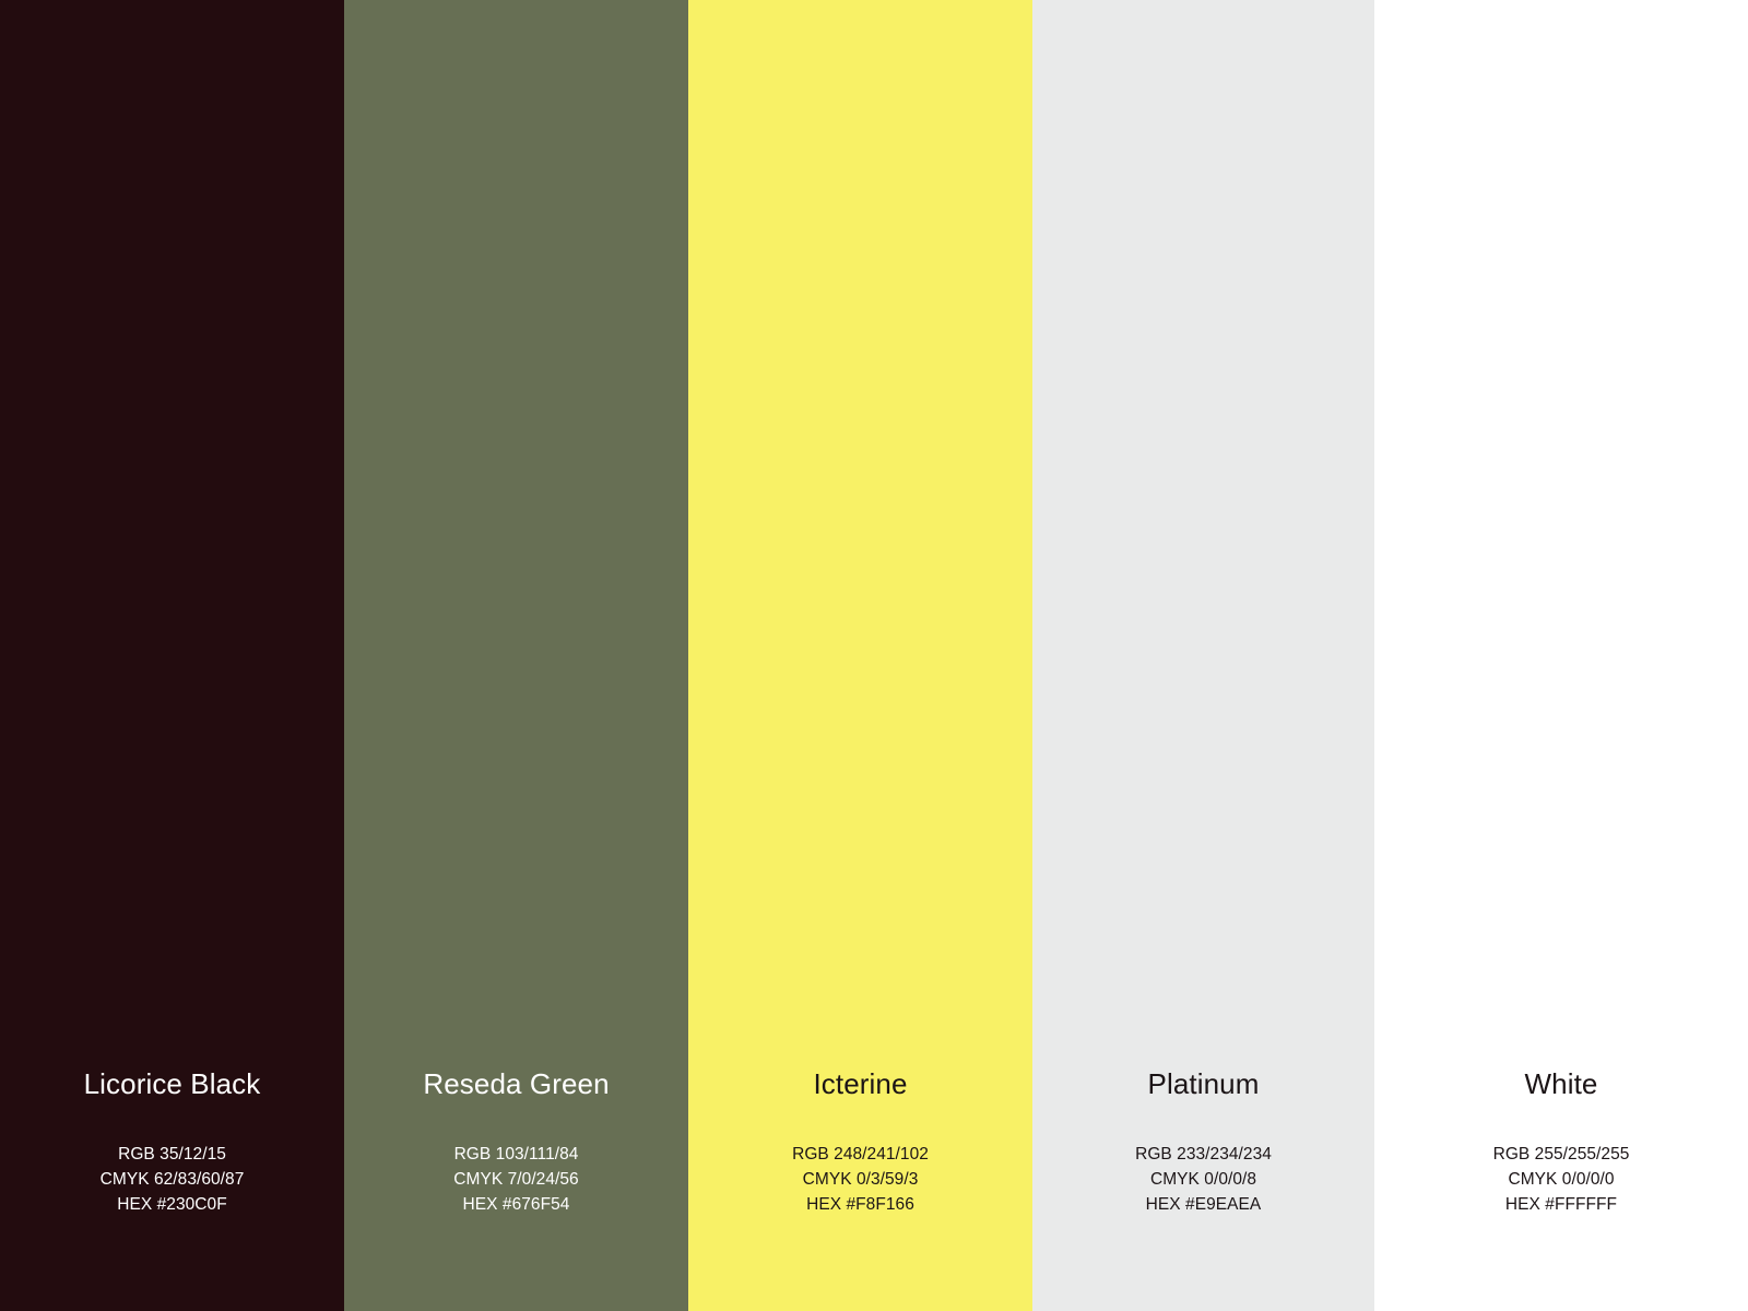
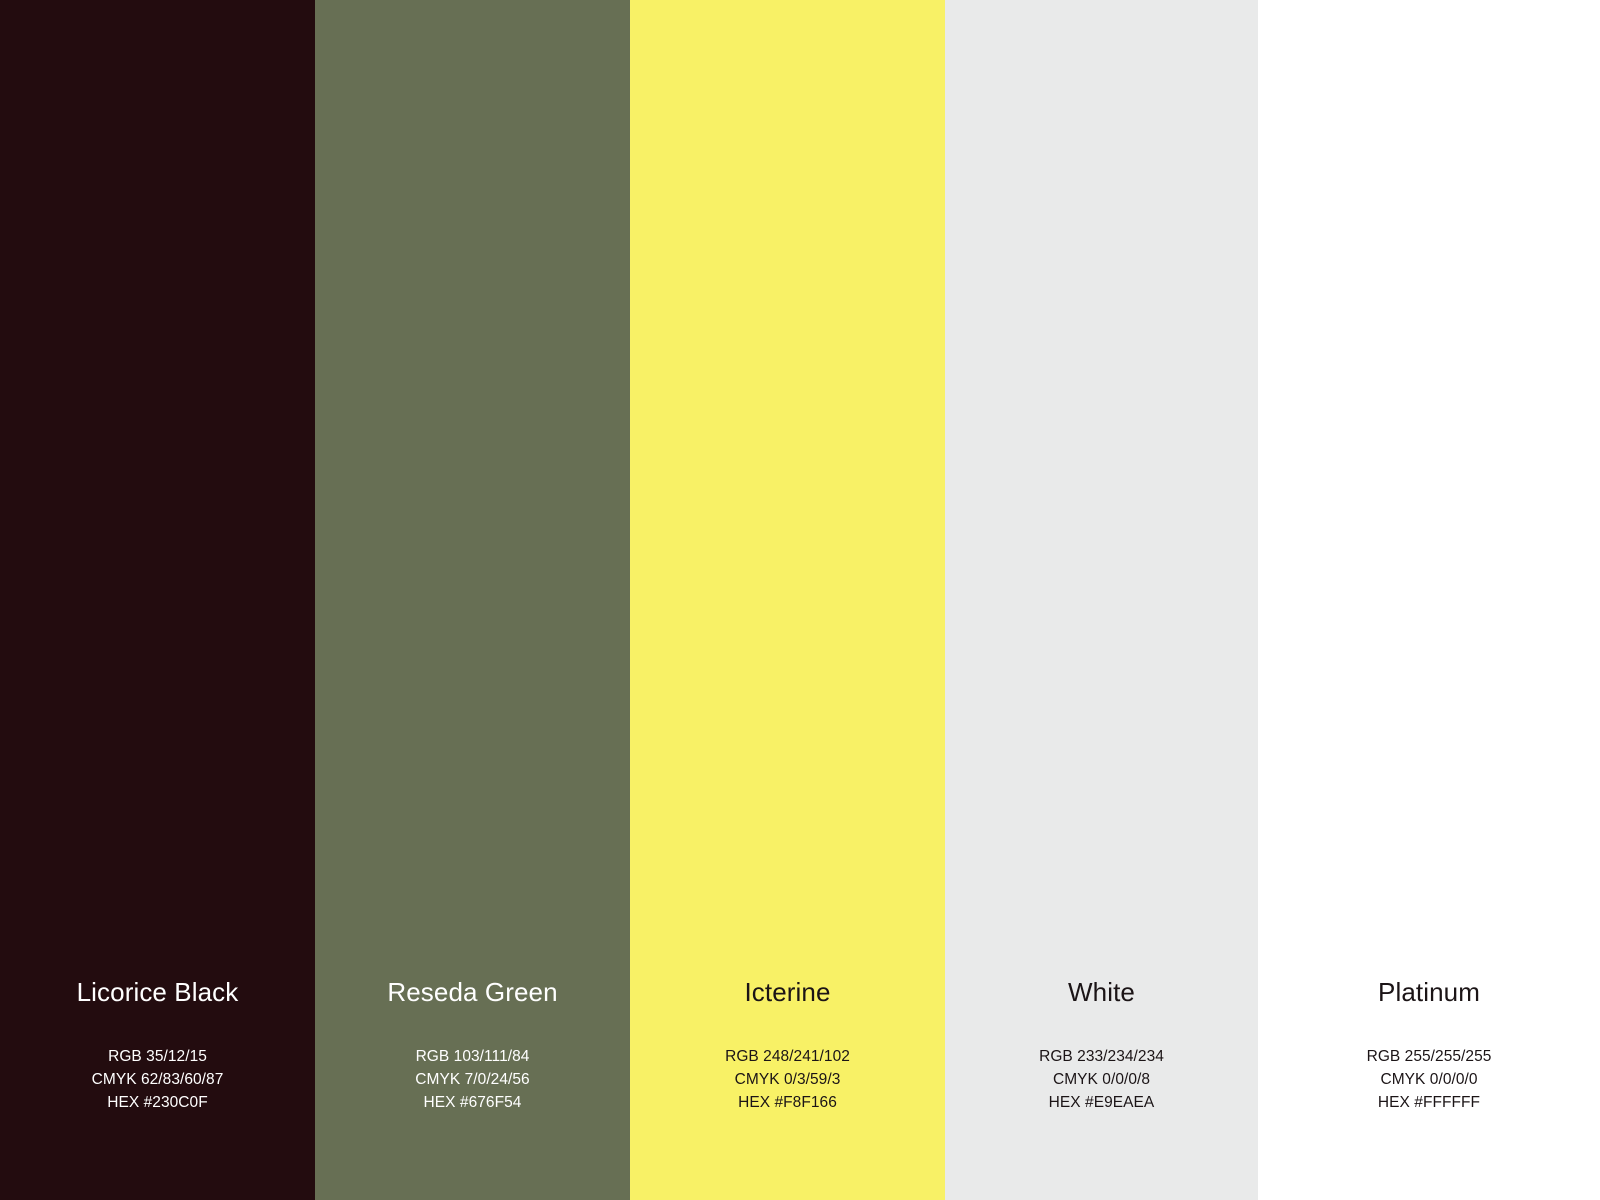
  Licorice Black
  RGB 35/12/15
  CMYK 62/83/60/87
  HEX #230C0F
  Reseda Green
  RGB 103/111/84
  CMYK 7/0/24/56
  HEX #676F54
  Icterine
  RGB 248/241/102
  CMYK 0/3/59/3
  HEX #F8F166
- Platinum
+ White
  RGB 233/234/234
  CMYK 0/0/0/8
  HEX #E9EAEA
- White
+ Platinum
  RGB 255/255/255
  CMYK 0/0/0/0
  HEX #FFFFFF
